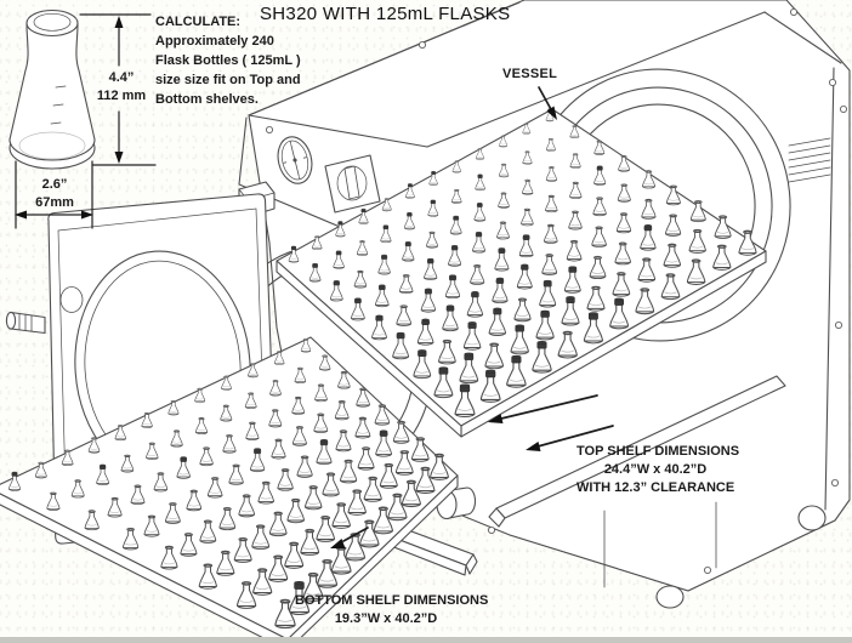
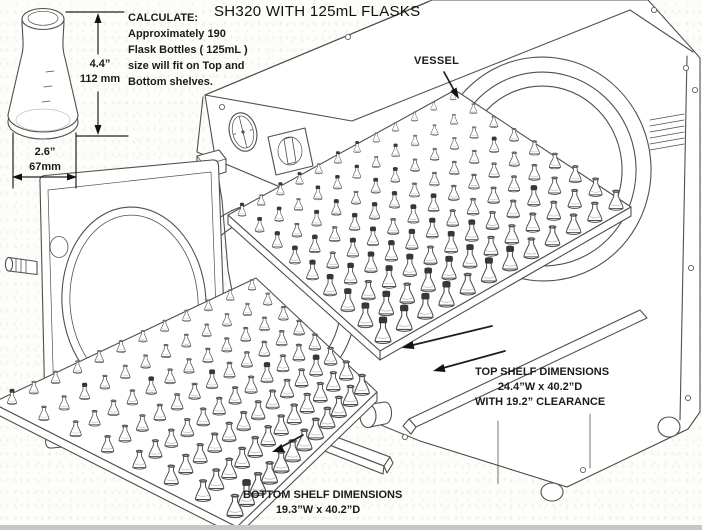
  SH320 WITH 125mL FLASKS
  CALCULATE:
- Approximately 240
+ Approximately 190
  Flask Bottles ( 125mL )
- size size fit on Top and
+ size will fit on Top and
  Bottom shelves.
  4.4”
  112 mm
  2.6”
  67mm
  VESSEL
  TOP SHELF DIMENSIONS
  24.4”W x 40.2”D
- WITH 12.3” CLEARANCE
+ WITH 19.2” CLEARANCE
  BOTTOM SHELF DIMENSIONS
  19.3”W x 40.2”D
